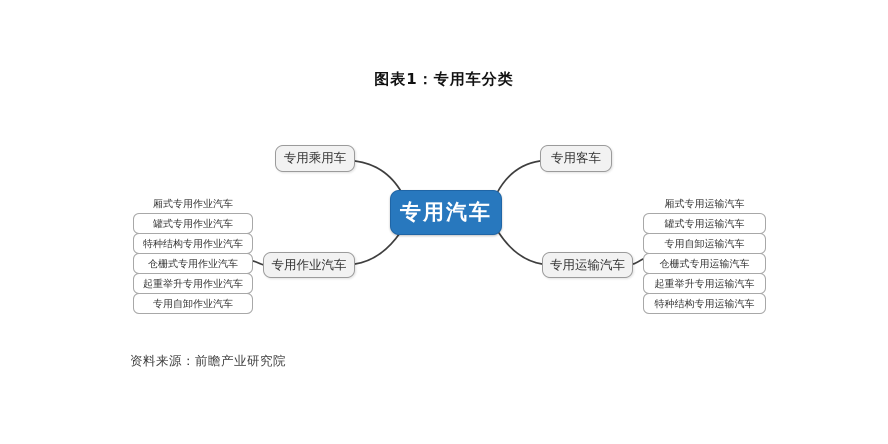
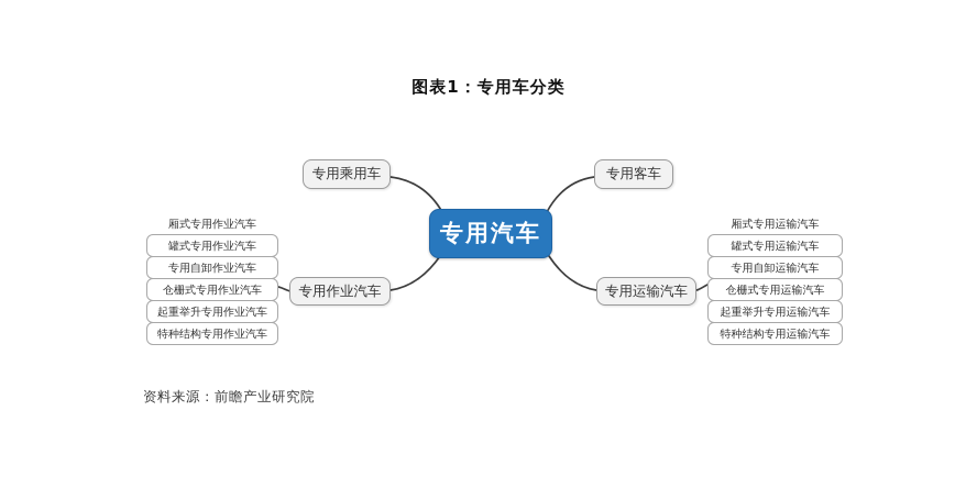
  图表1：专用车分类
  专用汽车
  专用乘用车
  专用客车
  专用作业汽车
  专用运输汽车
  厢式专用作业汽车
  罐式专用作业汽车
- 特种结构专用作业汽车
+ 专用自卸作业汽车
  仓栅式专用作业汽车
  起重举升专用作业汽车
- 专用自卸作业汽车
+ 特种结构专用作业汽车
  厢式专用运输汽车
  罐式专用运输汽车
  专用自卸运输汽车
  仓栅式专用运输汽车
  起重举升专用运输汽车
  特种结构专用运输汽车
  资料来源：前瞻产业研究院
